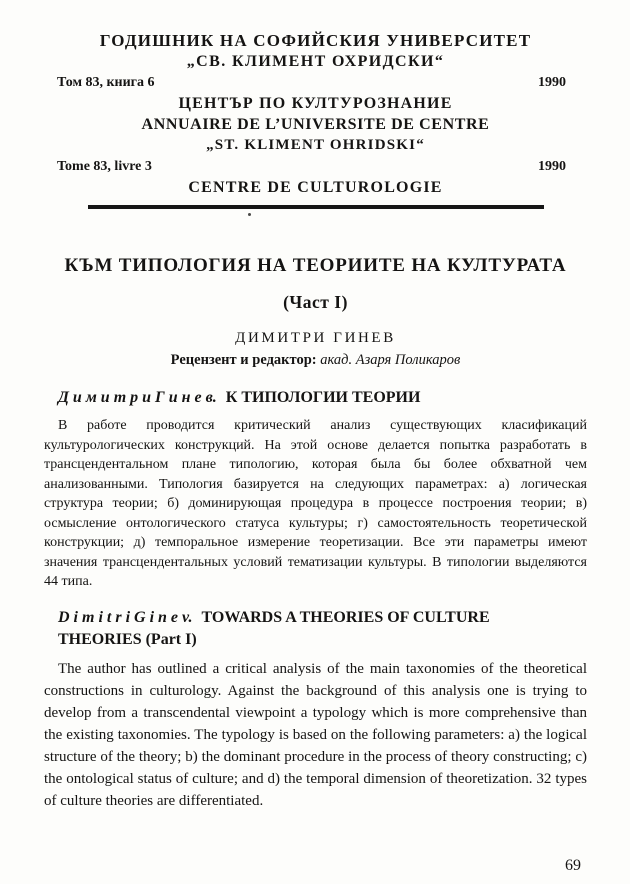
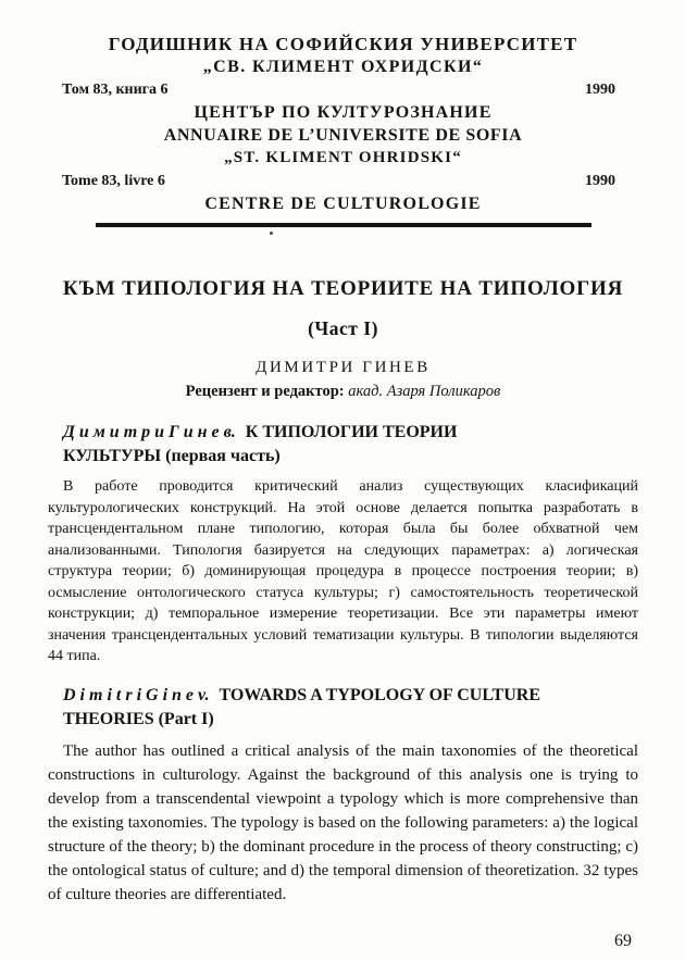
  ГОДИШНИК НА СОФИЙСКИЯ УНИВЕРСИТЕТ
  „СВ. КЛИМЕНТ ОХРИДСКИ“
  Том 83, книга 6
  1990
  ЦЕНТЪР ПО КУЛТУРОЗНАНИЕ
- ANNUAIRE DE L’UNIVERSITE DE CENTRE
+ ANNUAIRE DE L’UNIVERSITE DE SOFIA
  „ST. KLIMENT OHRIDSKI“
- Tome 83, livre 3
+ Tome 83, livre 6
  1990
  CENTRE DE CULTUROLOGIE
- КЪМ ТИПОЛОГИЯ НА ТЕОРИИТЕ НА КУЛТУРАТА
+ КЪМ ТИПОЛОГИЯ НА ТЕОРИИТЕ НА ТИПОЛОГИЯ
  (Част I)
  ДИМИТРИ ГИНЕВ
  Рецензент и редактор: акад. Азаря Поликаров
  Д и м и т р и Г и н е в. К ТИПОЛОГИИ ТЕОРИИ
+ КУЛЬТУРЫ (первая часть)
  В работе проводится критический анализ существующих класификаций культурологических конструкций. На этой основе делается попытка разработать в трансцендентальном плане типологию, которая была бы более обхватной чем анализованными. Типология базируется на следующих параметрах: а) логическая структура теории; б) доминирующая процедура в процессе построения теории; в) осмысление онтологического статуса культуры; г) самостоятельность теоретической конструкции; д) темпоральное измерение теоретизации. Все эти параметры имеют значения трансцендентальных условий тематизации культуры. В типологии выделяются 44 типа.
- D i m i t r i G i n e v. TOWARDS A THEORIES OF CULTURE
+ D i m i t r i G i n e v. TOWARDS A TYPOLOGY OF CULTURE
  THEORIES (Part I)
  The author has outlined a critical analysis of the main taxonomies of the theoretical constructions in culturology. Against the background of this analysis one is trying to develop from a transcendental viewpoint a typology which is more comprehensive than the existing taxonomies. The typology is based on the following parameters: a) the logical structure of the theory; b) the dominant procedure in the process of theory constructing; c) the ontological status of culture; and d) the temporal dimension of theoretization. 32 types of culture theories are differentiated.
  69
